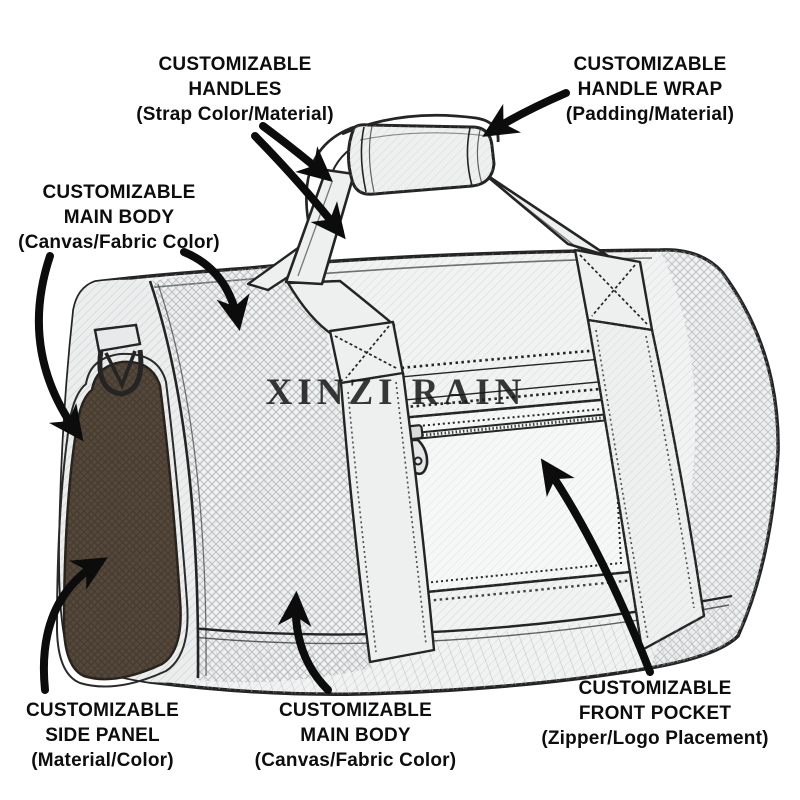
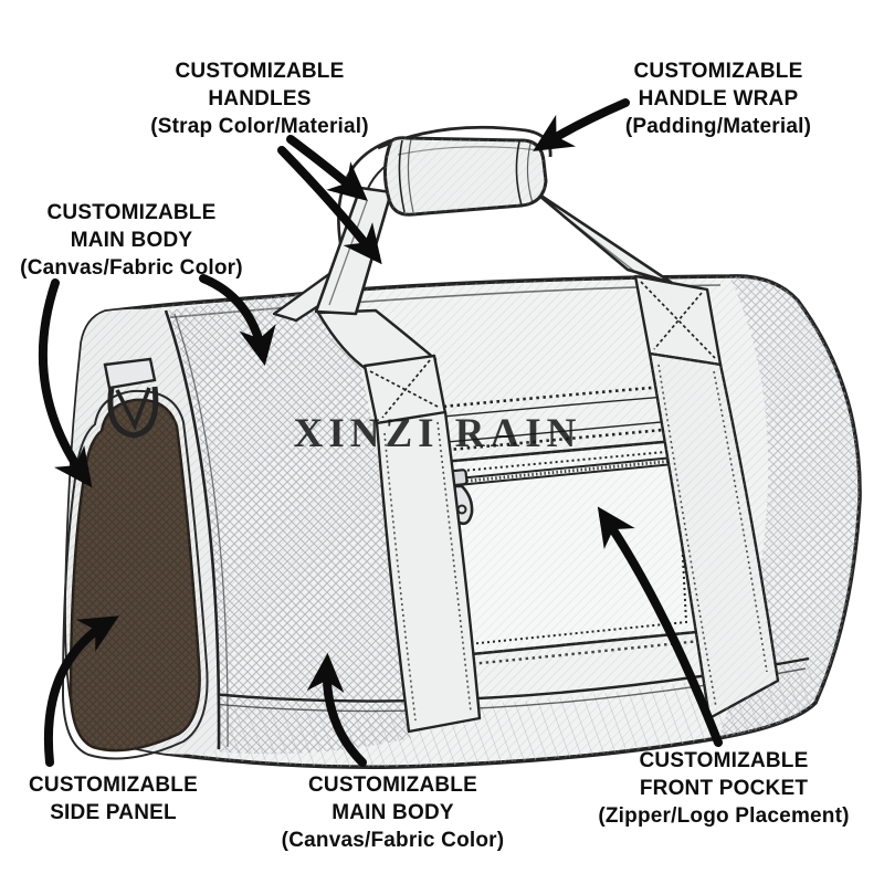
  XINZI RAIN
  CUSTOMIZABLE
  HANDLES
  (Strap Color/Material)
  CUSTOMIZABLE
  HANDLE WRAP
  (Padding/Material)
  CUSTOMIZABLE
  MAIN BODY
  (Canvas/Fabric Color)
  CUSTOMIZABLE
  SIDE PANEL
- (Material/Color)
  CUSTOMIZABLE
  MAIN BODY
  (Canvas/Fabric Color)
  CUSTOMIZABLE
  FRONT POCKET
  (Zipper/Logo Placement)
